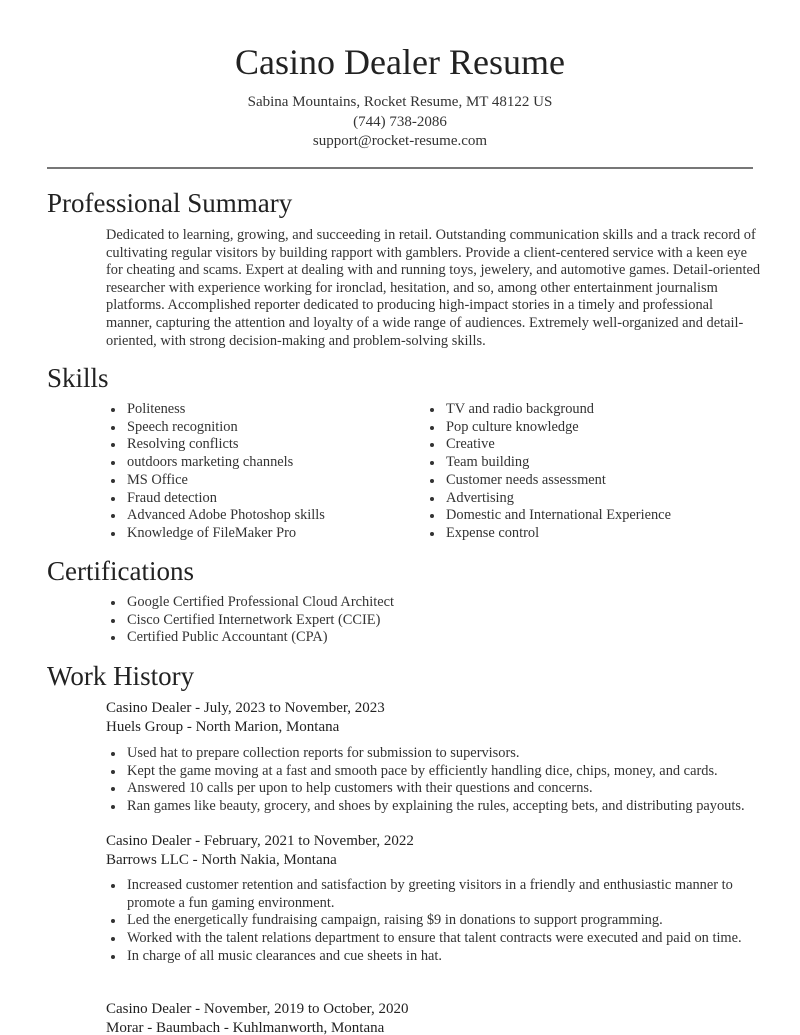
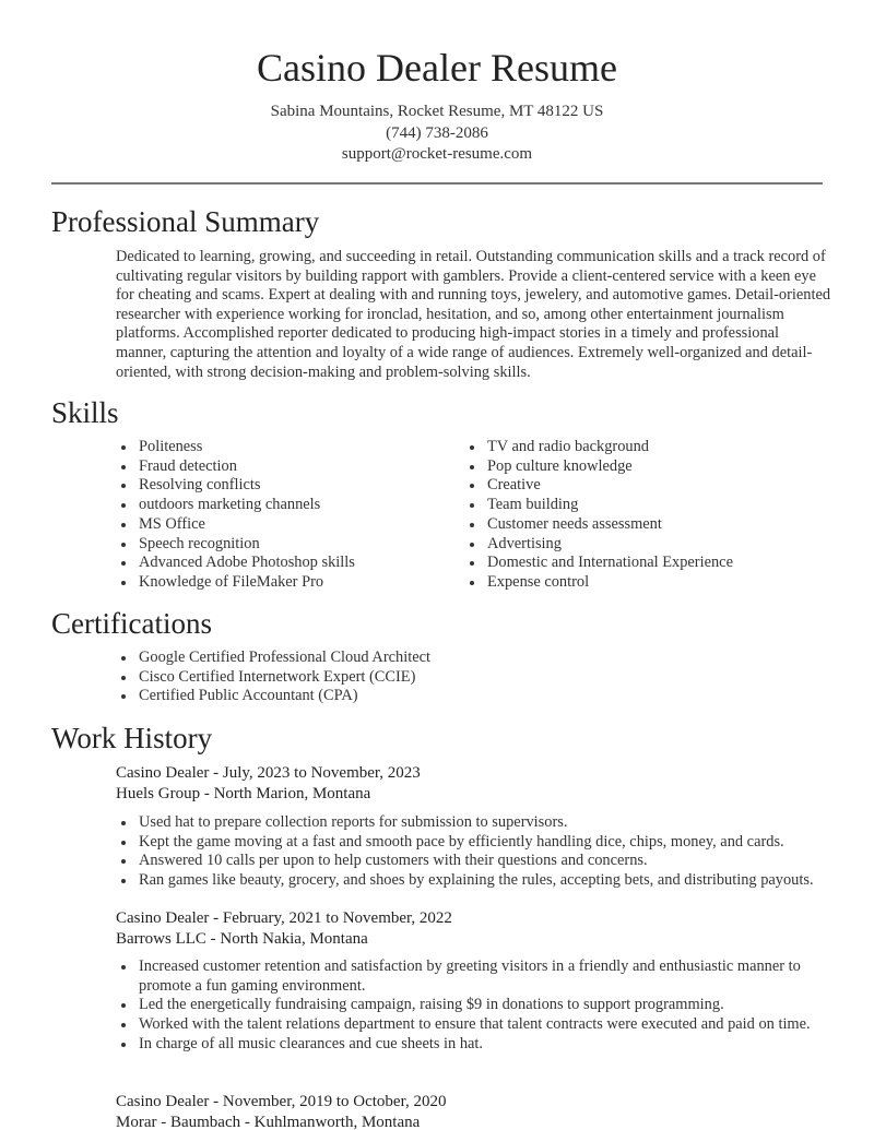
  Casino Dealer Resume
  Sabina Mountains, Rocket Resume, MT 48122 US
  (744) 738-2086
  support@rocket-resume.com
  Professional Summary
  Dedicated to learning, growing, and succeeding in retail. Outstanding communication skills and a track record of cultivating regular visitors by building rapport with gamblers. Provide a client-centered service with a keen eye for cheating and scams. Expert at dealing with and running toys, jewelery, and automotive games. Detail-oriented researcher with experience working for ironclad, hesitation, and so, among other entertainment journalism platforms. Accomplished reporter dedicated to producing high-impact stories in a timely and professional manner, capturing the attention and loyalty of a wide range of audiences. Extremely well-organized and detail-oriented, with strong decision-making and problem-solving skills.
  Skills
  Politeness
- Speech recognition
+ Fraud detection
  Resolving conflicts
  outdoors marketing channels
  MS Office
- Fraud detection
+ Speech recognition
  Advanced Adobe Photoshop skills
  Knowledge of FileMaker Pro
  TV and radio background
  Pop culture knowledge
  Creative
  Team building
  Customer needs assessment
  Advertising
  Domestic and International Experience
  Expense control
  Certifications
  Google Certified Professional Cloud Architect
  Cisco Certified Internetwork Expert (CCIE)
  Certified Public Accountant (CPA)
  Work History
  Casino Dealer - July, 2023 to November, 2023
  Huels Group - North Marion, Montana
  Used hat to prepare collection reports for submission to supervisors.
  Kept the game moving at a fast and smooth pace by efficiently handling dice, chips, money, and cards.
  Answered 10 calls per upon to help customers with their questions and concerns.
  Ran games like beauty, grocery, and shoes by explaining the rules, accepting bets, and distributing payouts.
  Casino Dealer - February, 2021 to November, 2022
  Barrows LLC - North Nakia, Montana
  Increased customer retention and satisfaction by greeting visitors in a friendly and enthusiastic manner to promote a fun gaming environment.
  Led the energetically fundraising campaign, raising $9 in donations to support programming.
  Worked with the talent relations department to ensure that talent contracts were executed and paid on time.
  In charge of all music clearances and cue sheets in hat.
  Casino Dealer - November, 2019 to October, 2020
  Morar - Baumbach - Kuhlmanworth, Montana
